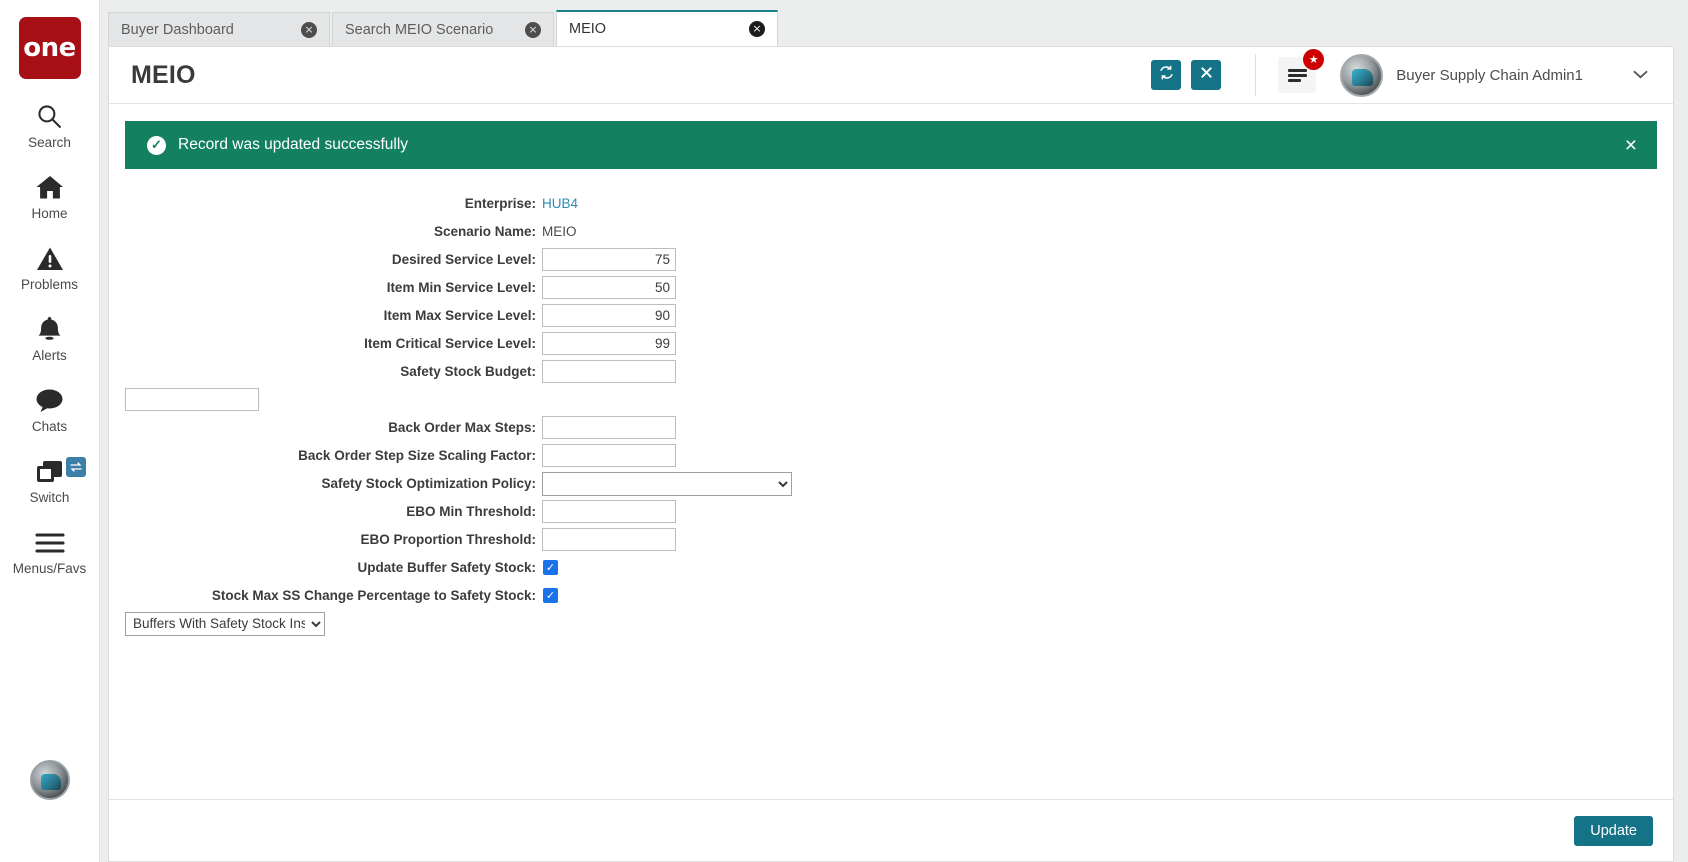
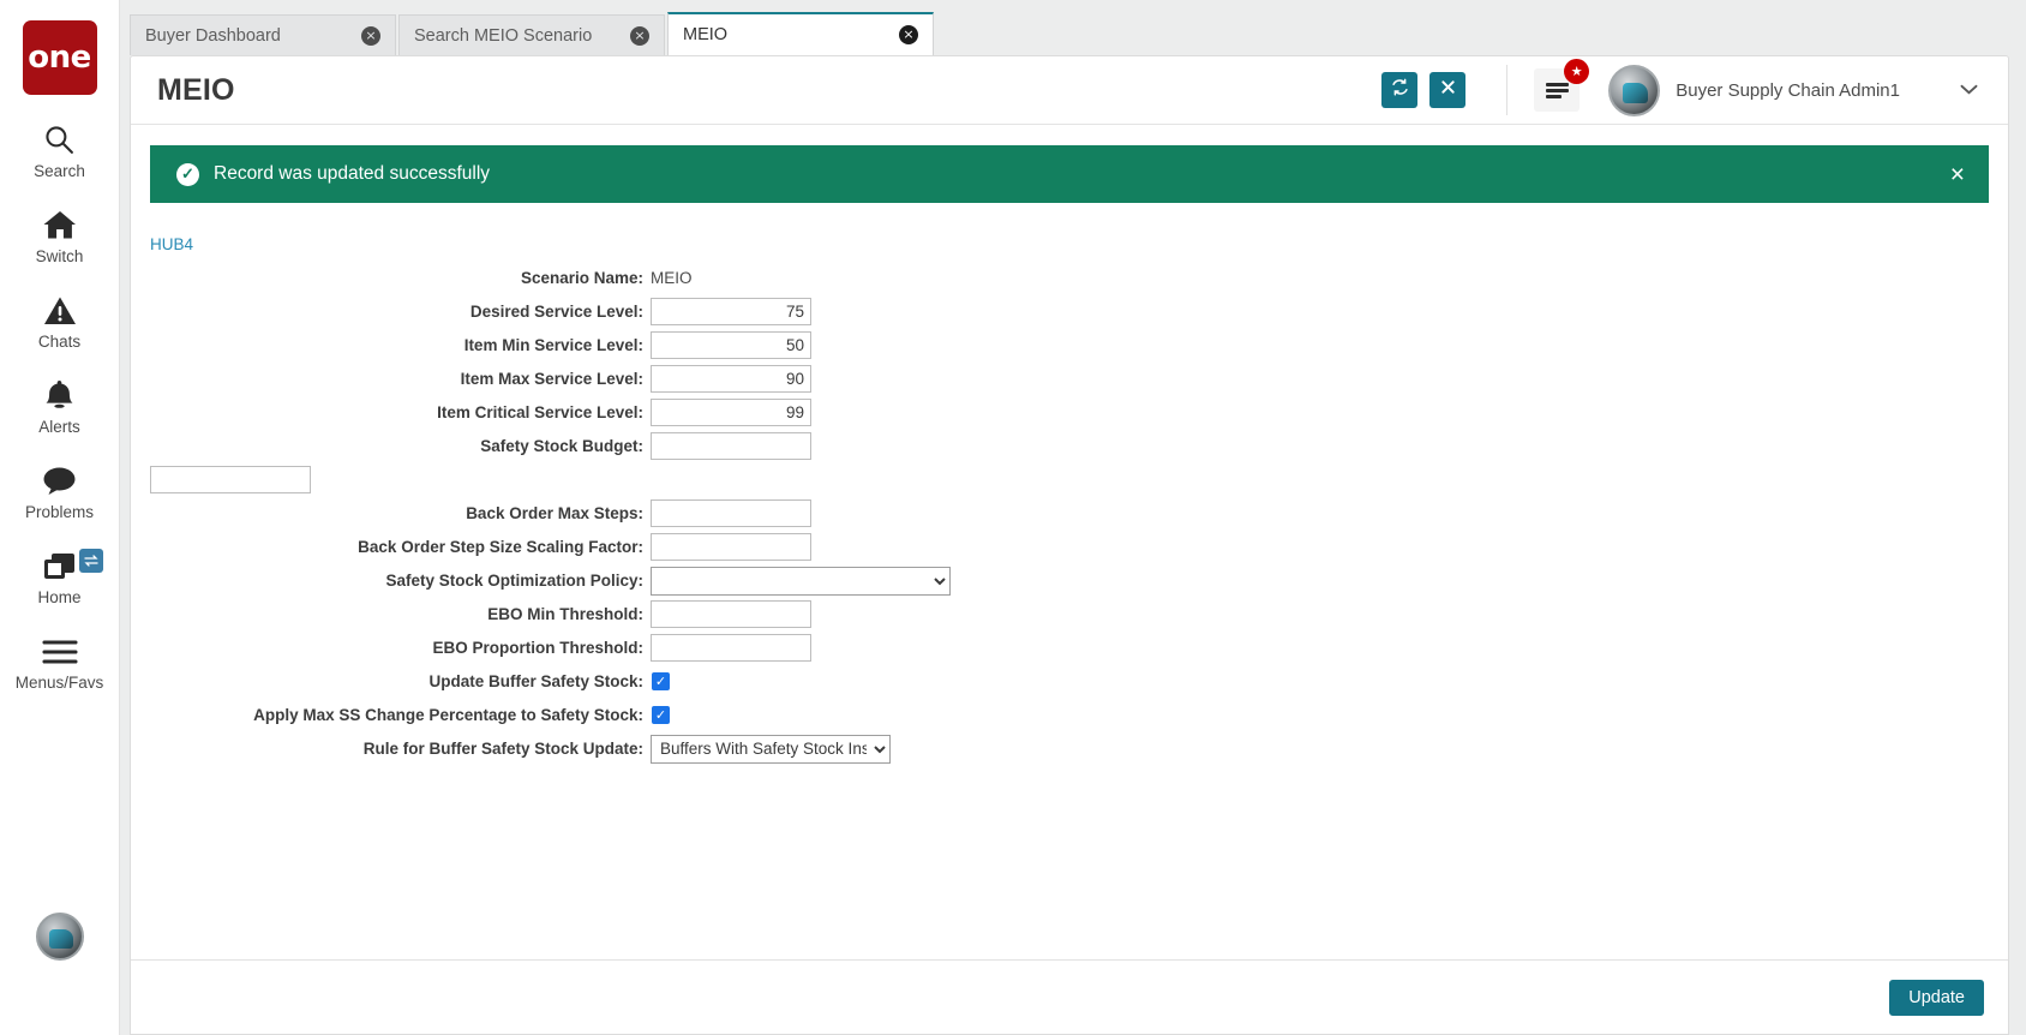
  one
  Search
- Home
+ Switch
- Problems
+ Chats
  Alerts
- Chats
+ Problems
- Switch
+ Home
  Menus/Favs
  Buyer Dashboard
  ×
  Search MEIO Scenario
  ×
  MEIO
  ×
  MEIO
  ★
  Buyer Supply Chain Admin1
  ✓
  Record was updated successfully
  ×
- Enterprise:
  HUB4
  Scenario Name:
  MEIO
  Desired Service Level:
  75
  Item Min Service Level:
  50
  Item Max Service Level:
  90
  Item Critical Service Level:
  99
  Safety Stock Budget:
  Back Order Max Steps:
  Back Order Step Size Scaling Factor:
  Safety Stock Optimization Policy:
  EBO Min Threshold:
  EBO Proportion Threshold:
  Update Buffer Safety Stock:
  ✓
- Stock Max SS Change Percentage to Safety Stock:
+ Apply Max SS Change Percentage to Safety Stock:
  ✓
+ Rule for Buffer Safety Stock Update:
  Buffers With Safety Stock Ins
  Update
